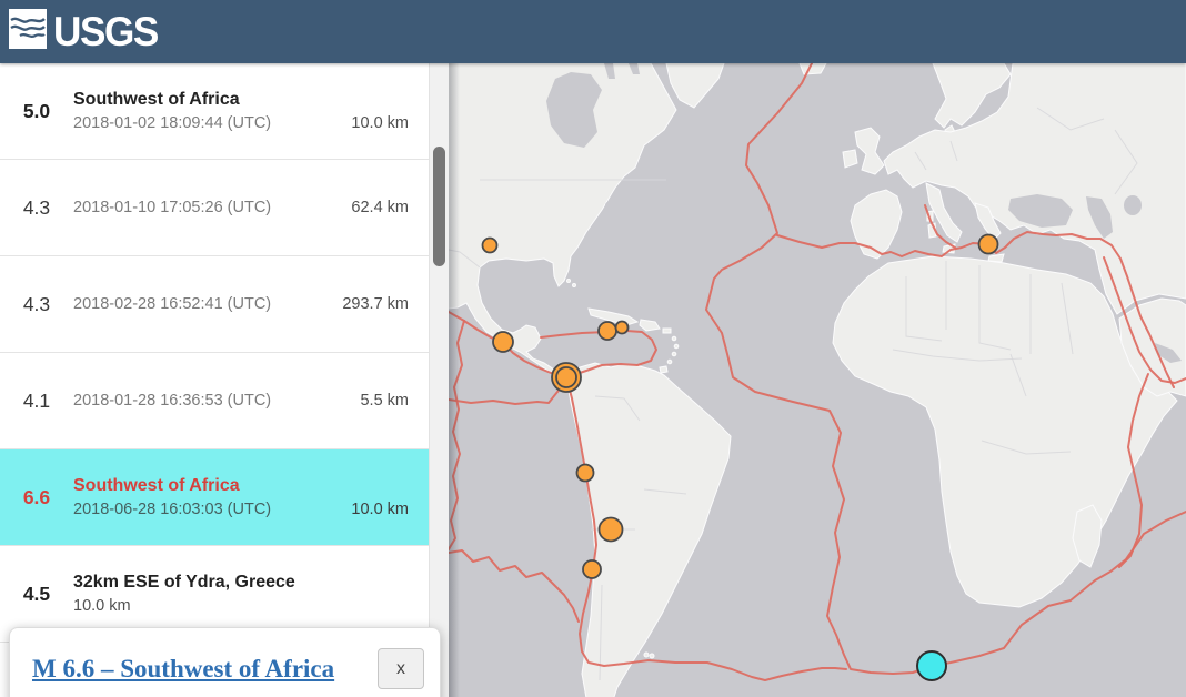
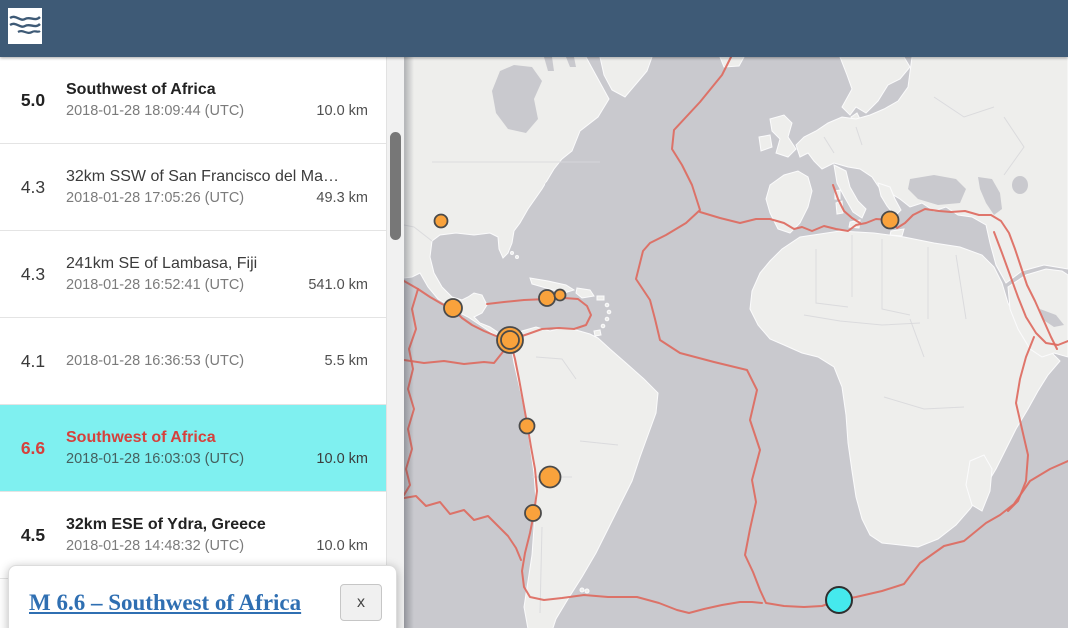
- USGS
  5.0
  Southwest of Africa
- 2018-01-02 18:09:44 (UTC)
+ 2018-01-28 18:09:44 (UTC)
  10.0 km
  4.3
+ 32km SSW of San Francisco del Ma…
- 2018-01-10 17:05:26 (UTC)
+ 2018-01-28 17:05:26 (UTC)
- 62.4 km
+ 49.3 km
  4.3
+ 241km SE of Lambasa, Fiji
- 2018-02-28 16:52:41 (UTC)
+ 2018-01-28 16:52:41 (UTC)
- 293.7 km
+ 541.0 km
  4.1
  2018-01-28 16:36:53 (UTC)
  5.5 km
  6.6
  Southwest of Africa
- 2018-06-28 16:03:03 (UTC)
+ 2018-01-28 16:03:03 (UTC)
  10.0 km
  4.5
  32km ESE of Ydra, Greece
+ 2018-01-28 14:48:32 (UTC)
  10.0 km
  M 6.6 – Southwest of Africa
  x
